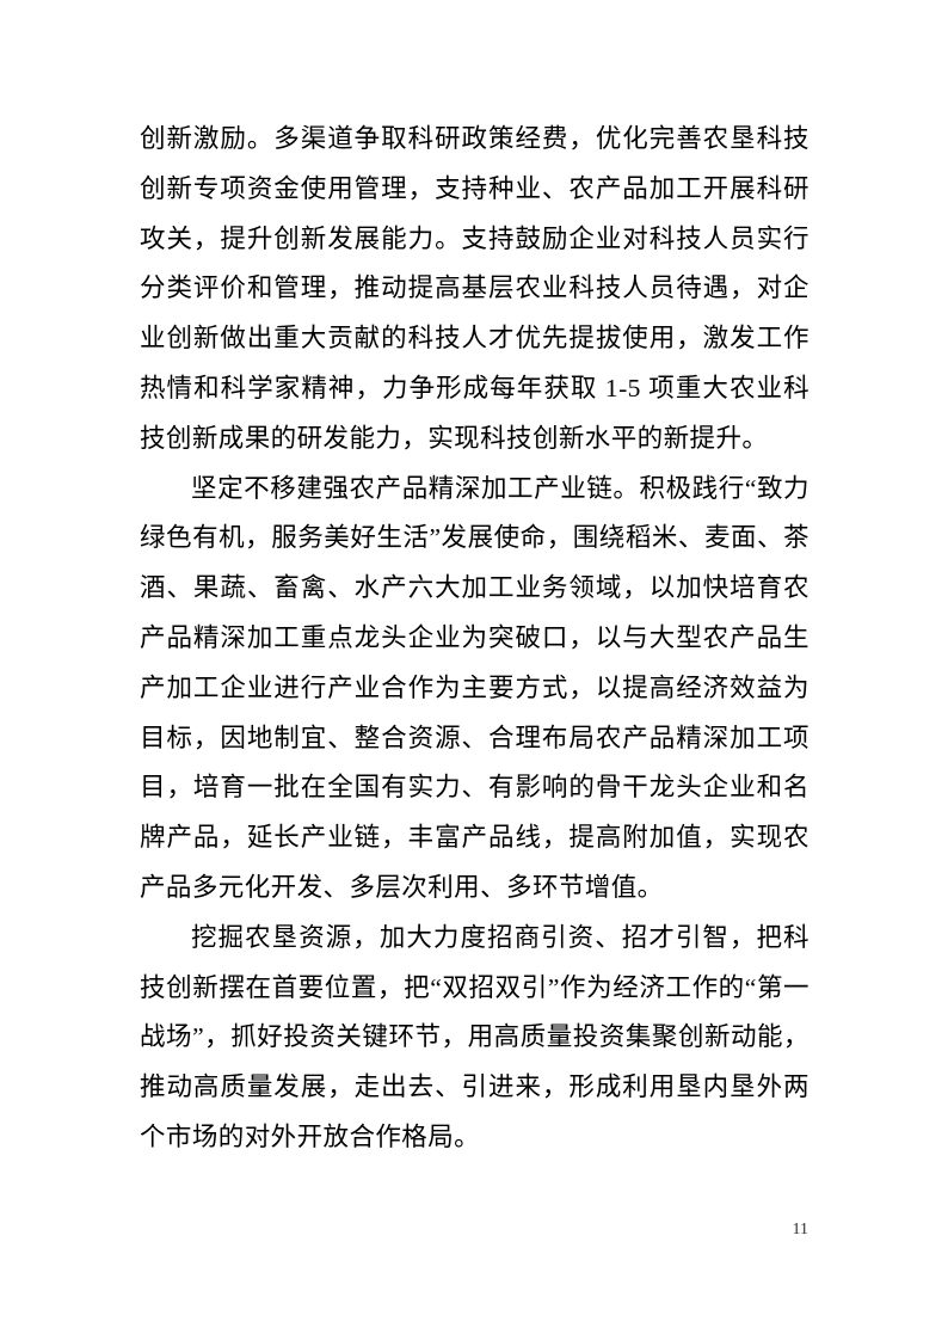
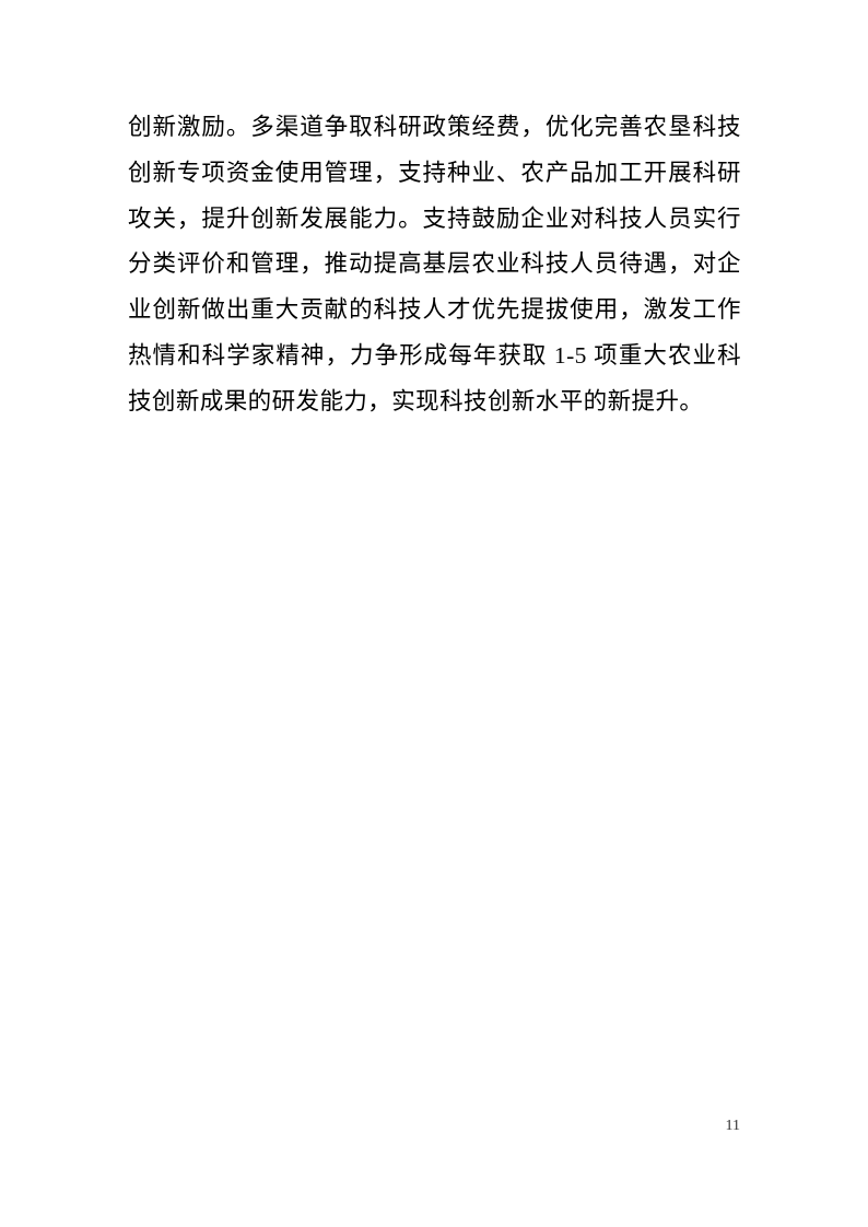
  创新激励。多渠道争取科研政策经费，优化完善农垦科技创新专项资金使用管理，支持种业、农产品加工开展科研攻关，提升创新发展能力。支持鼓励企业对科技人员实行分类评价和管理，推动提高基层农业科技人员待遇，对企业创新做出重大贡献的科技人才优先提拔使用，激发工作热情和科学家精神，力争形成每年获取 1-5 项重大农业科技创新成果的研发能力，实现科技创新水平的新提升。
- 坚定不移建强农产品精深加工产业链。积极践行“致力绿色有机，服务美好生活”发展使命，围绕稻米、麦面、茶酒、果蔬、畜禽、水产六大加工业务领域，以加快培育农产品精深加工重点龙头企业为突破口，以与大型农产品生产加工企业进行产业合作为主要方式，以提高经济效益为目标，因地制宜、整合资源、合理布局农产品精深加工项目，培育一批在全国有实力、有影响的骨干龙头企业和名牌产品，延长产业链，丰富产品线，提高附加值，实现农产品多元化开发、多层次利用、多环节增值。
- 挖掘农垦资源，加大力度招商引资、招才引智，把科技创新摆在首要位置，把“双招双引”作为经济工作的“第一战场”，抓好投资关键环节，用高质量投资集聚创新动能，推动高质量发展，走出去、引进来，形成利用垦内垦外两个市场的对外开放合作格局。
  11
